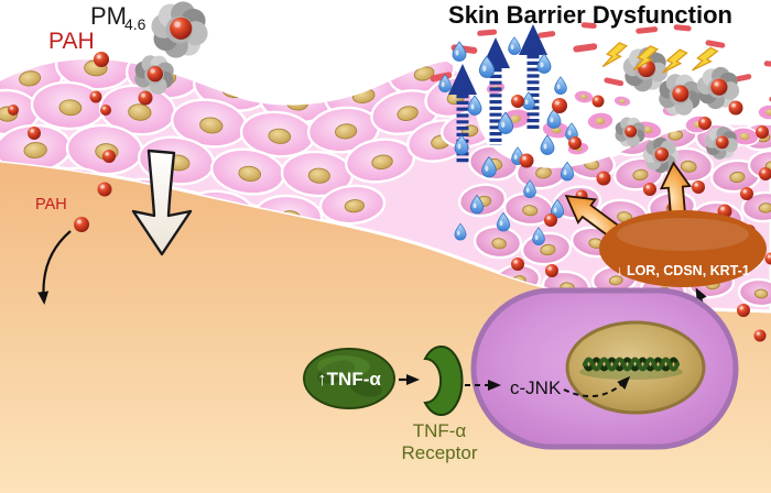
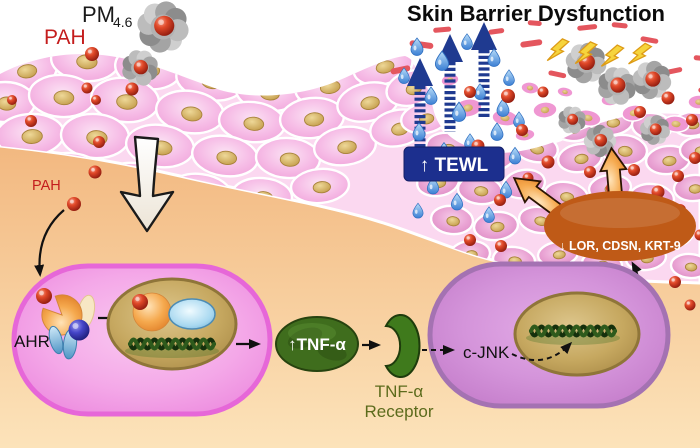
+ ↑ TEWL
- ↓ LOR, CDSN, KRT-1
+ ↓ LOR, CDSN, KRT-9
+ AHR
  ↑TNF-α
  TNF-α
  Receptor
  c-JNK
  Skin Barrier Dysfunction
  PM
  4.6
  PAH
  PAH
